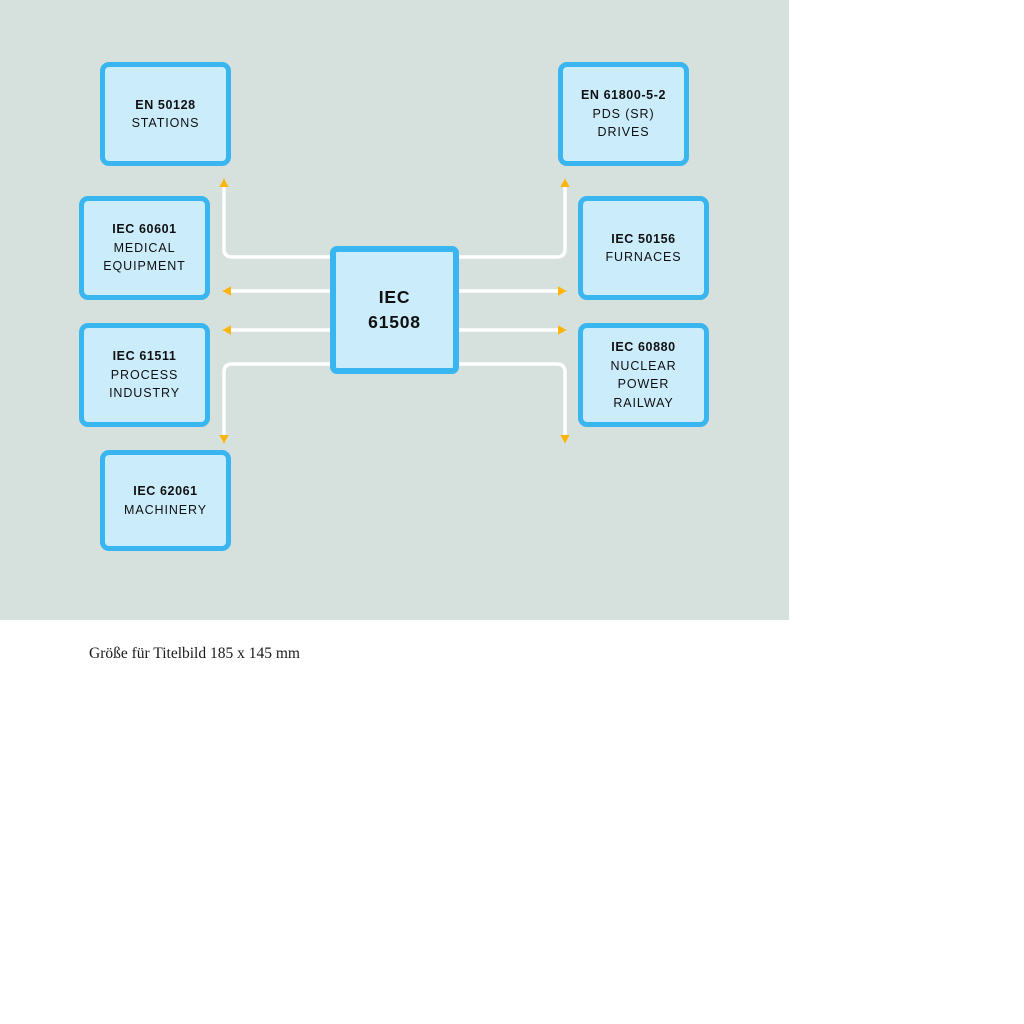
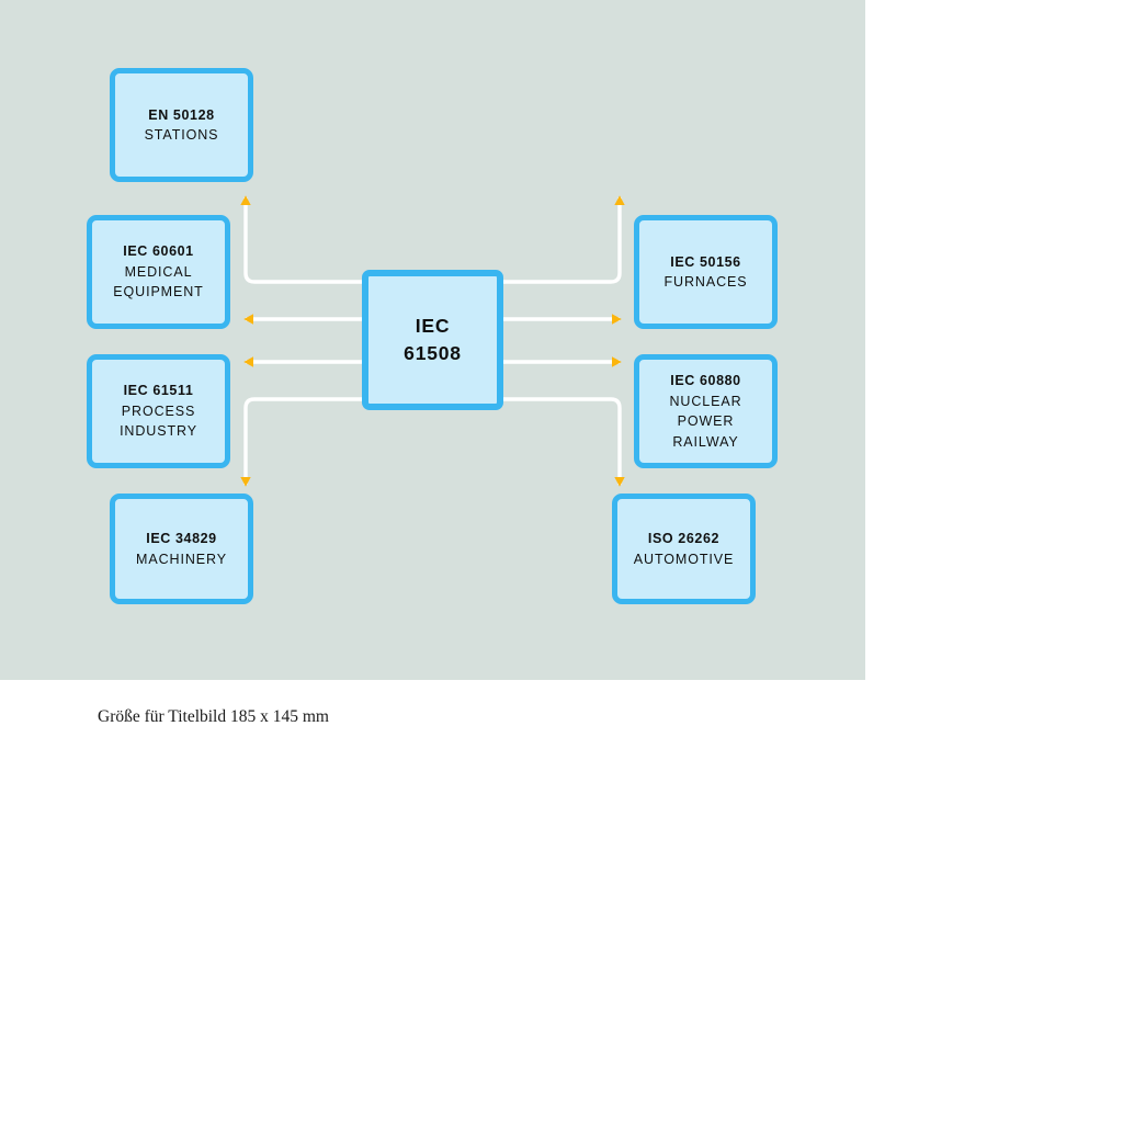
  EN 50128
  STATIONS
  IEC 60601
  MEDICAL
  EQUIPMENT
  IEC 61511
  PROCESS
  INDUSTRY
- IEC 62061
+ IEC 34829
  MACHINERY
  IEC
  61508
- EN 61800-5-2
- PDS (SR)
- DRIVES
  IEC 50156
  FURNACES
  IEC 60880
  NUCLEAR
  POWER
  RAILWAY
+ ISO 26262
+ AUTOMOTIVE
  Größe für Titelbild 185 x 145 mm
